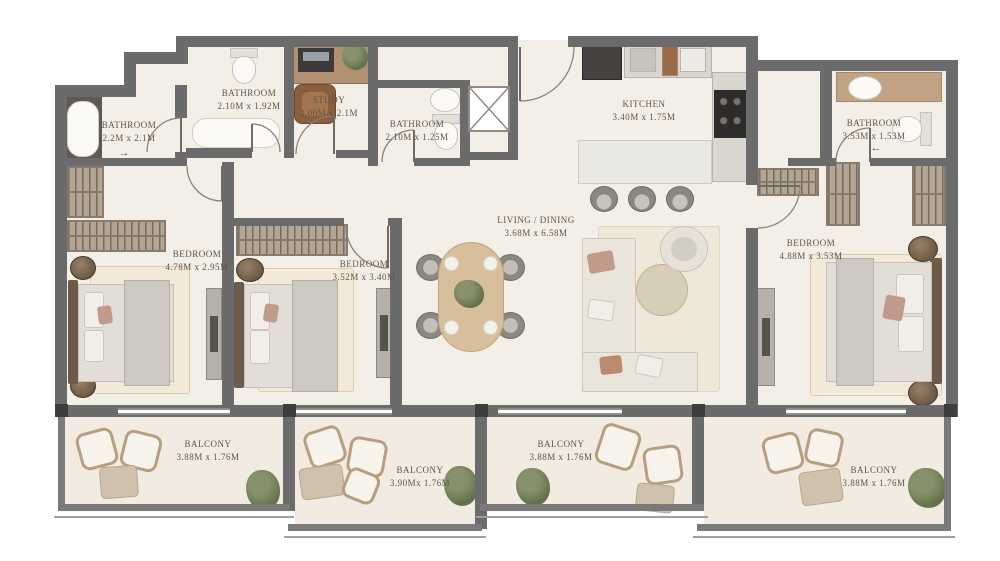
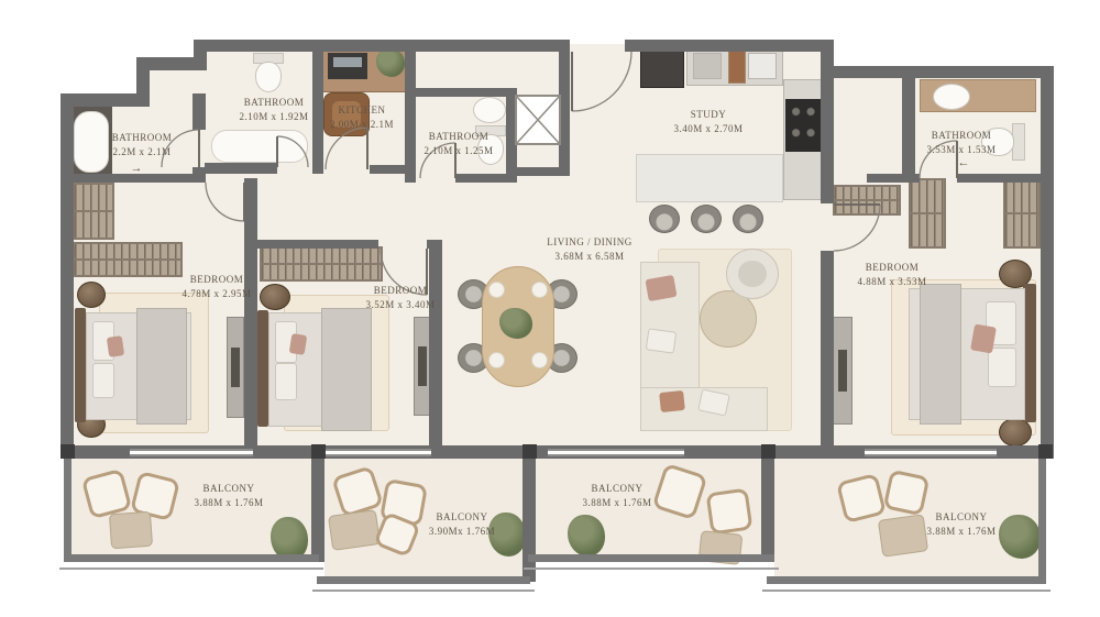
  BATHROOM
  2.2M x 2.1M
  BATHROOM
  2.10M x 1.92M
- STUDY
+ KITCHEN
  2.00M x 2.1M
  BATHROOM
  2.10M x 1.25M
- KITCHEN
+ STUDY
- 3.40M x 1.75M
+ 3.40M x 2.70M
  BATHROOM
  3.53M x 1.53M
  BEDROOM
  4.78M x 2.95M
  BEDROOM
  3.52M x 3.40M
  LIVING / DINING
  3.68M x 6.58M
  BEDROOM
  4.88M x 3.53M
  BALCONY
  3.88M x 1.76M
  BALCONY
  3.90Mx 1.76M
  BALCONY
  3.88M x 1.76M
  BALCONY
  3.88M x 1.76M
  →
  ←
